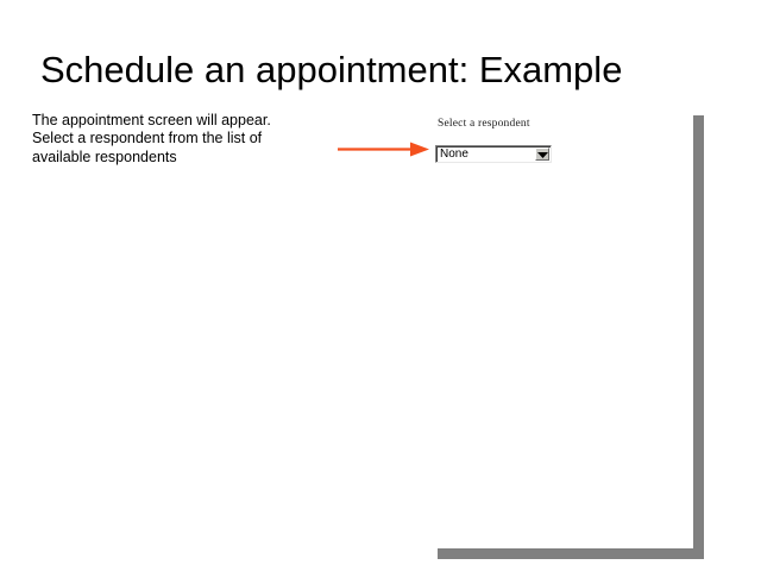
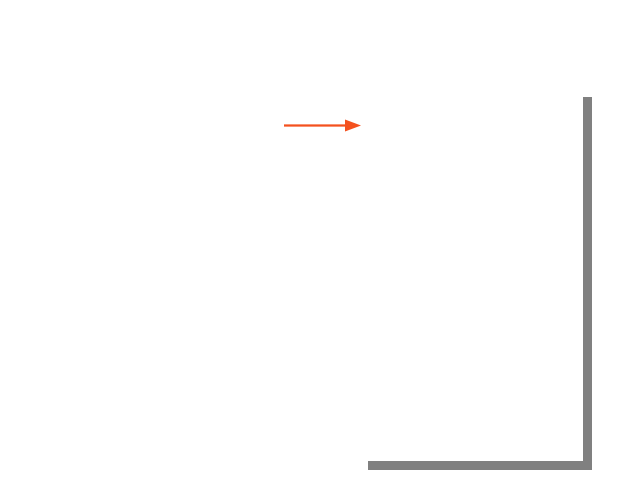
- Schedule an appointment: Example
- The appointment screen will appear. Select a respondent from the list of available respondents
- Select a respondent
- None
